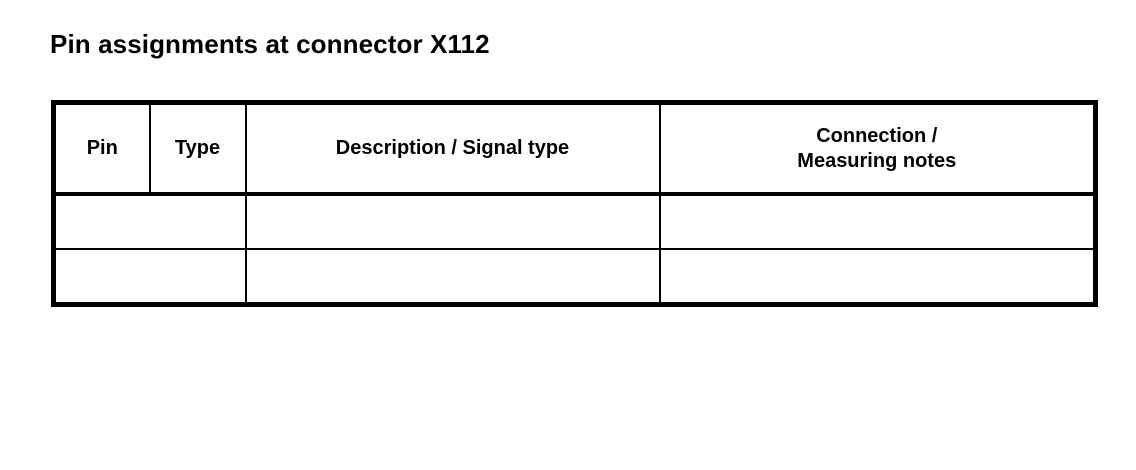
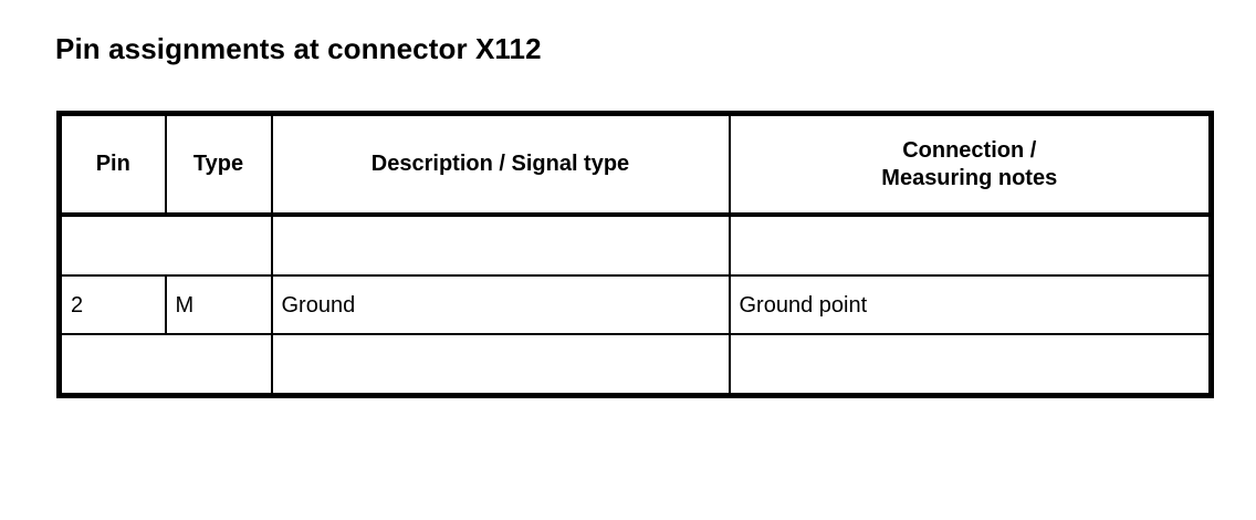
  Pin assignments at connector X112
  Pin	Type	Description / Signal type	Connection / Measuring notes
+ 2	M	Ground	Ground point
